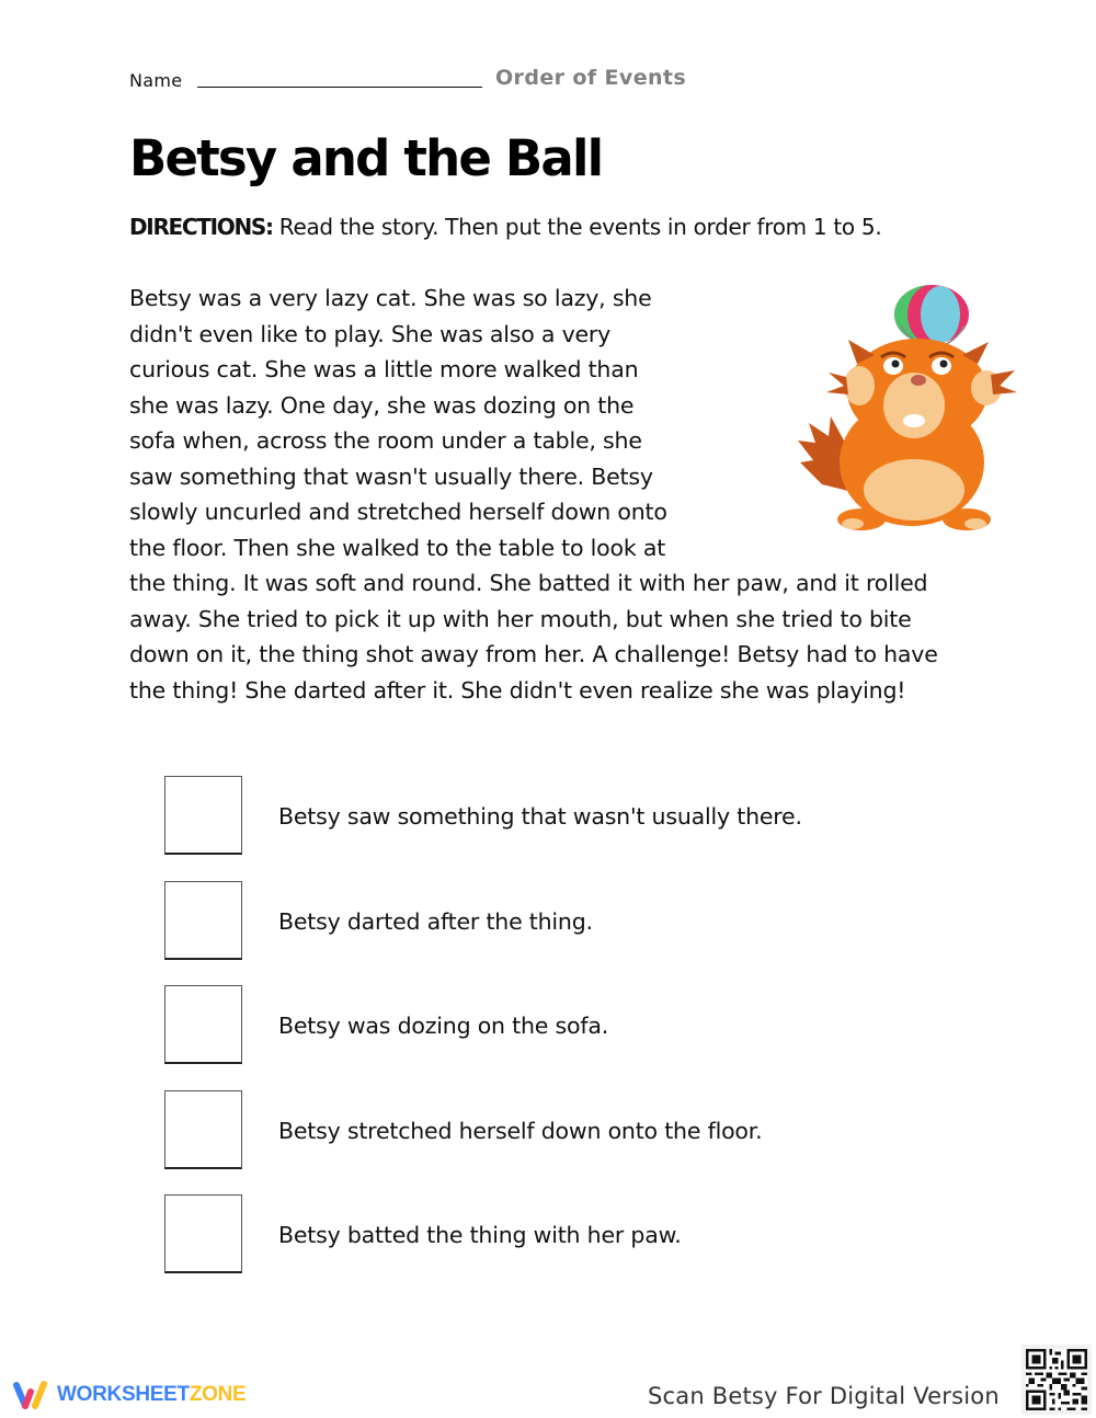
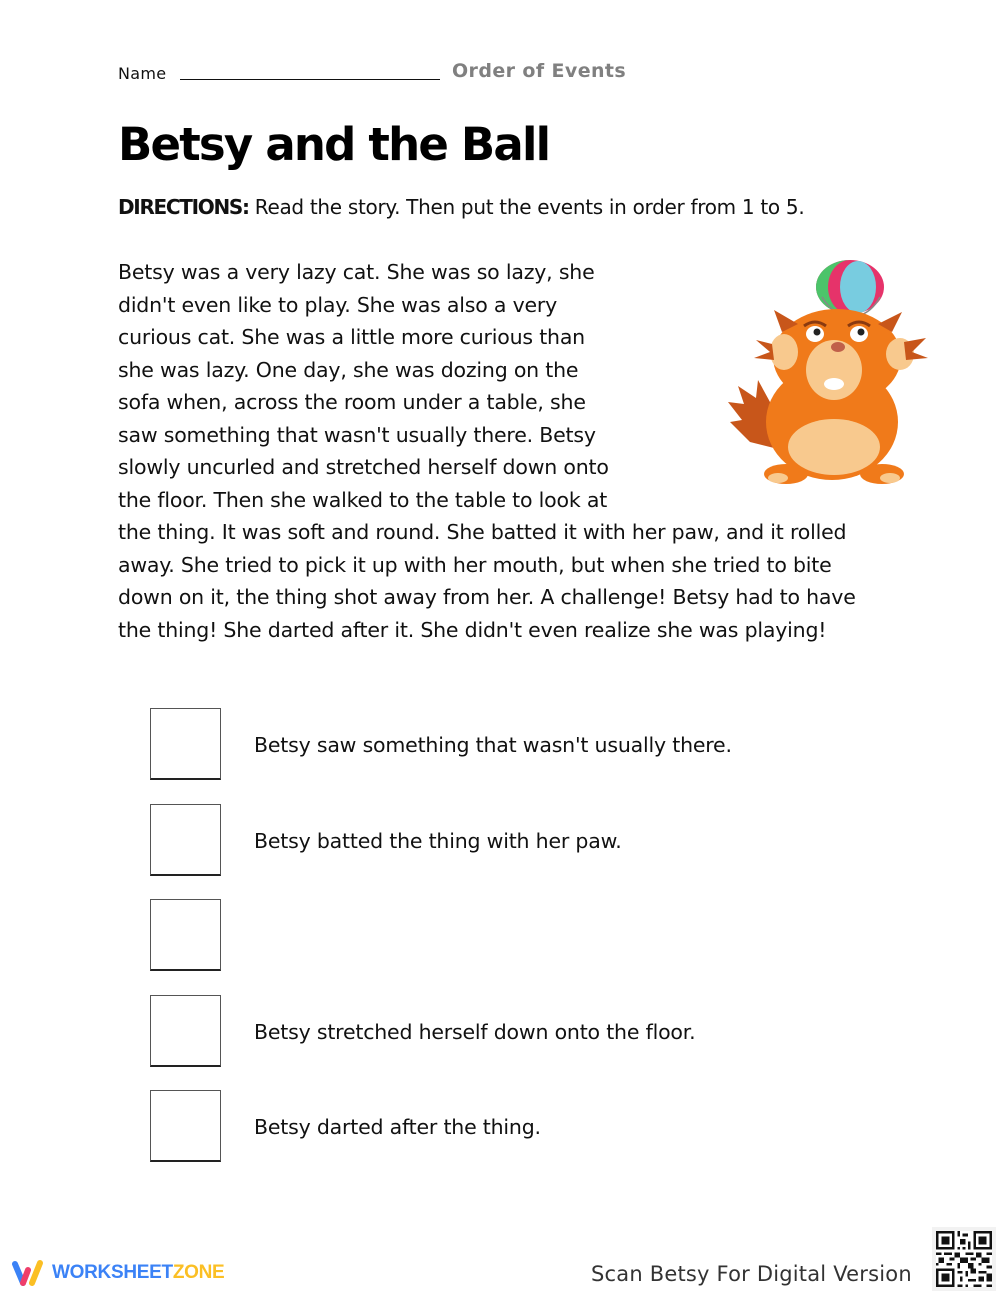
  Name
  Order of Events
  Betsy and the Ball
  DIRECTIONS: Read the story. Then put the events in order from 1 to 5.
- Betsy was a very lazy cat. She was so lazy, she didn't even like to play. She was also a very curious cat. She was a little more walked than she was lazy. One day, she was dozing on the sofa when, across the room under a table, she saw something that wasn't usually there. Betsy slowly uncurled and stretched herself down onto the floor. Then she walked to the table to look at the thing. It was soft and round. She batted it with her paw, and it rolled away. She tried to pick it up with her mouth, but when she tried to bite down on it, the thing shot away from her. A challenge! Betsy had to have the thing! She darted after it. She didn't even realize she was playing!
+ Betsy was a very lazy cat. She was so lazy, she didn't even like to play. She was also a very curious cat. She was a little more curious than she was lazy. One day, she was dozing on the sofa when, across the room under a table, she saw something that wasn't usually there. Betsy slowly uncurled and stretched herself down onto the floor. Then she walked to the table to look at the thing. It was soft and round. She batted it with her paw, and it rolled away. She tried to pick it up with her mouth, but when she tried to bite down on it, the thing shot away from her. A challenge! Betsy had to have the thing! She darted after it. She didn't even realize she was playing!
  Betsy saw something that wasn't usually there.
- Betsy darted after the thing.
+ Betsy batted the thing with her paw.
- Betsy was dozing on the sofa.
  Betsy stretched herself down onto the floor.
- Betsy batted the thing with her paw.
+ Betsy darted after the thing.
  WORKSHEETZONE
  Scan Betsy For Digital Version
